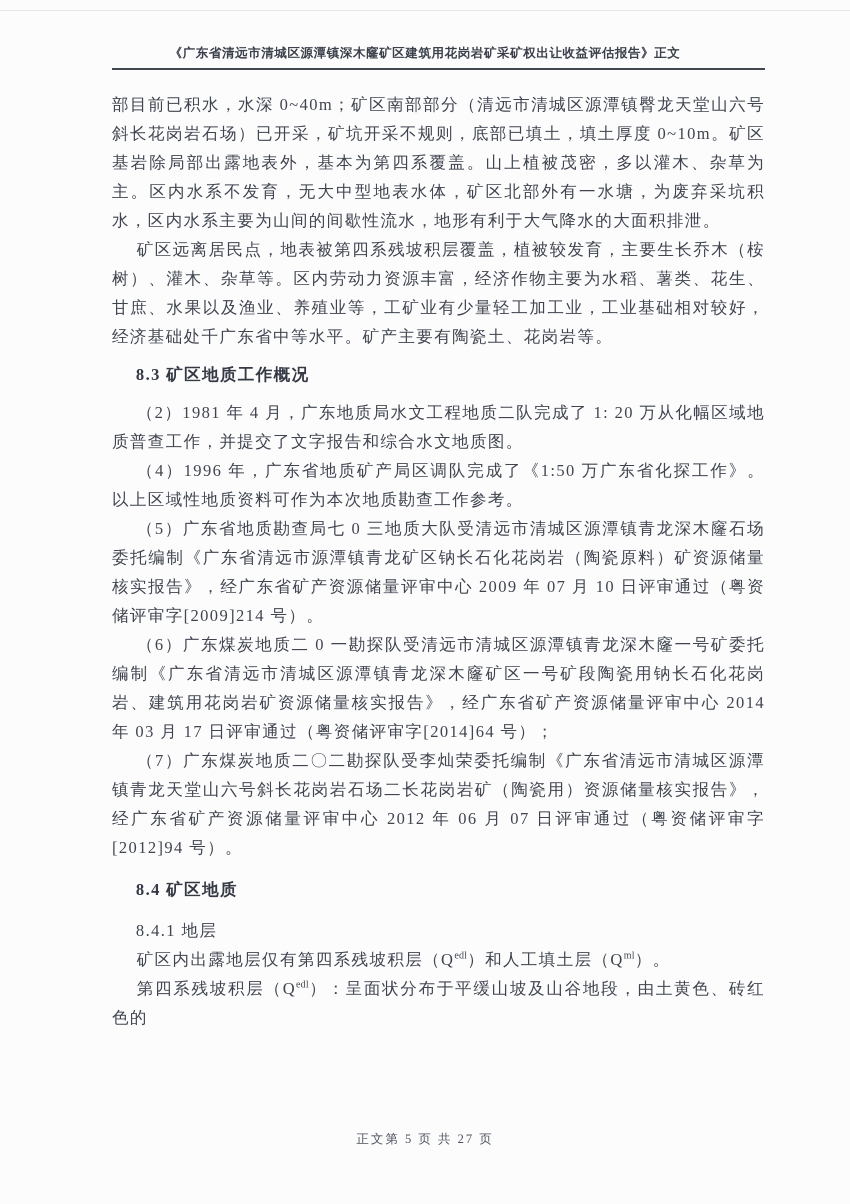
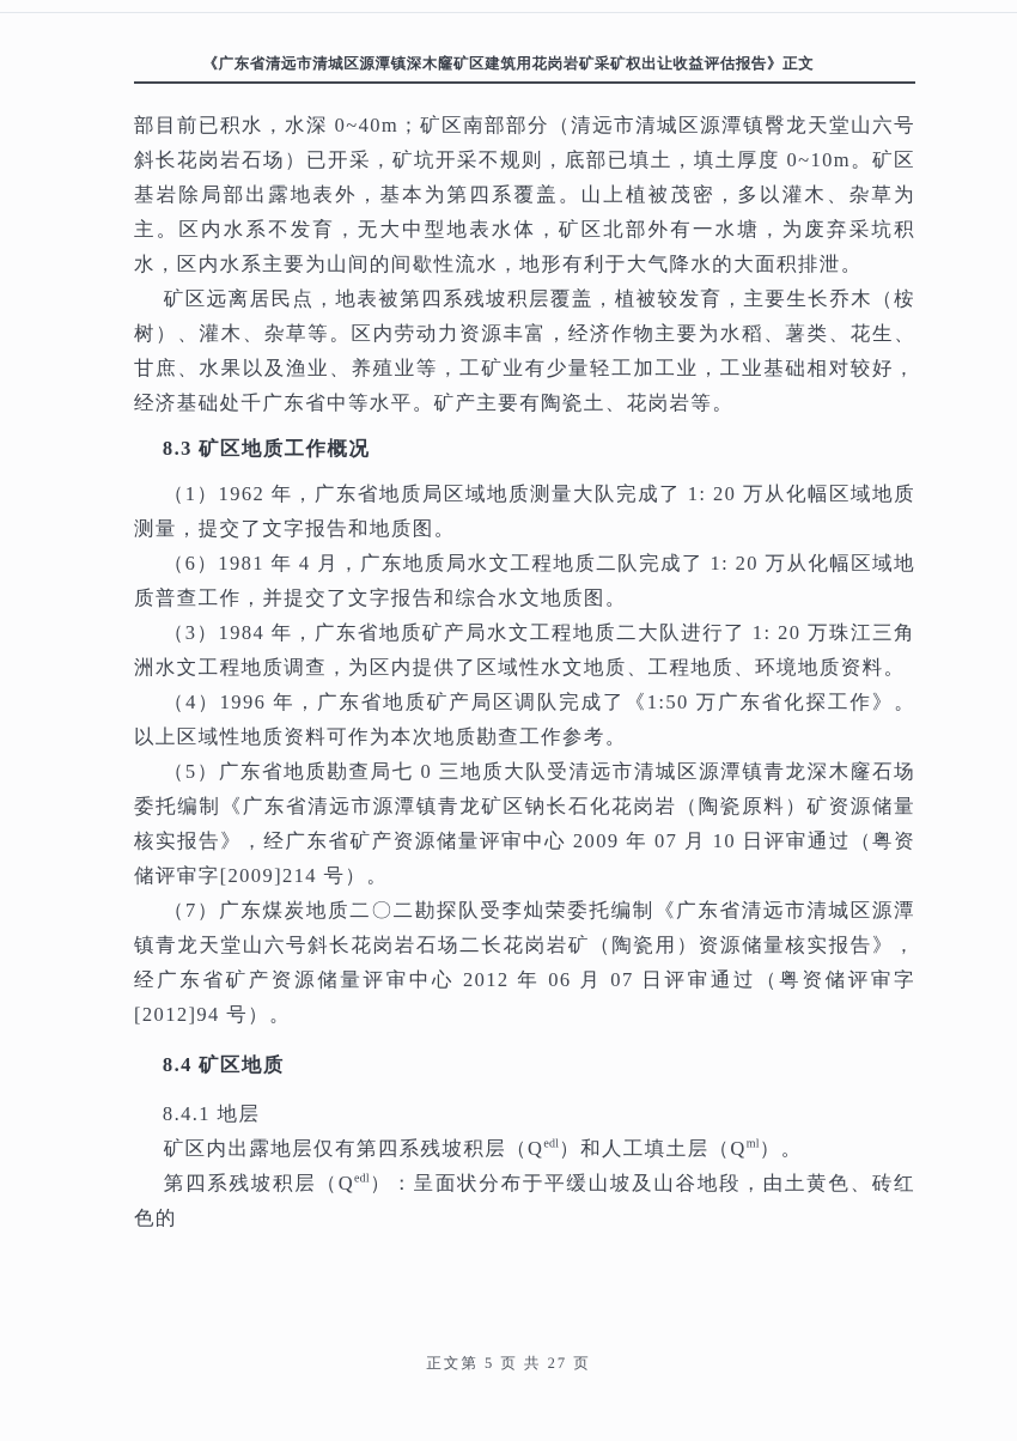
  《广东省清远市清城区源潭镇深木窿矿区建筑用花岗岩矿采矿权出让收益评估报告》正文
  部目前已积水，水深 0~40m；矿区南部部分（清远市清城区源潭镇臀龙天堂山六号斜长花岗岩石场）已开采，矿坑开采不规则，底部已填土，填土厚度 0~10m。矿区基岩除局部出露地表外，基本为第四系覆盖。山上植被茂密，多以灌木、杂草为主。区内水系不发育，无大中型地表水体，矿区北部外有一水塘，为废弃采坑积水，区内水系主要为山间的间歇性流水，地形有利于大气降水的大面积排泄。
  矿区远离居民点，地表被第四系残坡积层覆盖，植被较发育，主要生长乔木（桉树）、灌木、杂草等。区内劳动力资源丰富，经济作物主要为水稻、薯类、花生、甘庶、水果以及渔业、养殖业等，工矿业有少量轻工加工业，工业基础相对较好，经济基础处千广东省中等水平。矿产主要有陶瓷土、花岗岩等。
  8.3 矿区地质工作概况
+ （1）1962 年，广东省地质局区域地质测量大队完成了 1: 20 万从化幅区域地质测量，提交了文字报告和地质图。
- （2）1981 年 4 月，广东地质局水文工程地质二队完成了 1: 20 万从化幅区域地质普查工作，并提交了文字报告和综合水文地质图。
+ （6）1981 年 4 月，广东地质局水文工程地质二队完成了 1: 20 万从化幅区域地质普查工作，并提交了文字报告和综合水文地质图。
+ （3）1984 年，广东省地质矿产局水文工程地质二大队进行了 1: 20 万珠江三角洲水文工程地质调查，为区内提供了区域性水文地质、工程地质、环境地质资料。
  （4）1996 年，广东省地质矿产局区调队完成了《1:50 万广东省化探工作》。以上区域性地质资料可作为本次地质勘查工作参考。
  （5）广东省地质勘查局七 0 三地质大队受清远市清城区源潭镇青龙深木窿石场委托编制《广东省清远市源潭镇青龙矿区钠长石化花岗岩（陶瓷原料）矿资源储量核实报告》，经广东省矿产资源储量评审中心 2009 年 07 月 10 日评审通过（粤资储评审字[2009]214 号）。
- （6）广东煤炭地质二 0 一勘探队受清远市清城区源潭镇青龙深木窿一号矿委托编制《广东省清远市清城区源潭镇青龙深木窿矿区一号矿段陶瓷用钠长石化花岗岩、建筑用花岗岩矿资源储量核实报告》，经广东省矿产资源储量评审中心 2014 年 03 月 17 日评审通过（粤资储评审字[2014]64 号）；
  （7）广东煤炭地质二〇二勘探队受李灿荣委托编制《广东省清远市清城区源潭镇青龙天堂山六号斜长花岗岩石场二长花岗岩矿（陶瓷用）资源储量核实报告》，经广东省矿产资源储量评审中心 2012 年 06 月 07 日评审通过（粤资储评审字[2012]94 号）。
  8.4 矿区地质
  8.4.1 地层
  矿区内出露地层仅有第四系残坡积层（Qedl）和人工填土层（Qml）。
  第四系残坡积层（Qedl）：呈面状分布于平缓山坡及山谷地段，由土黄色、砖红色的
  正文第 5 页 共 27 页
